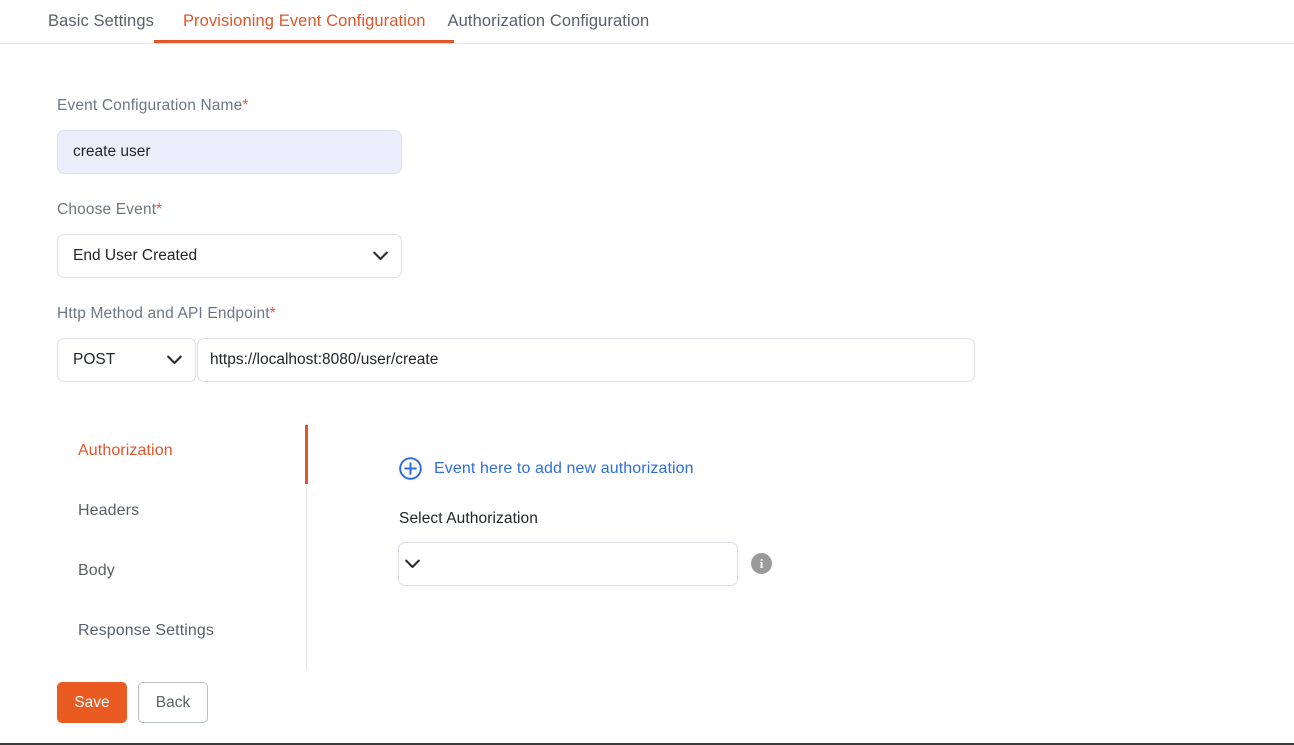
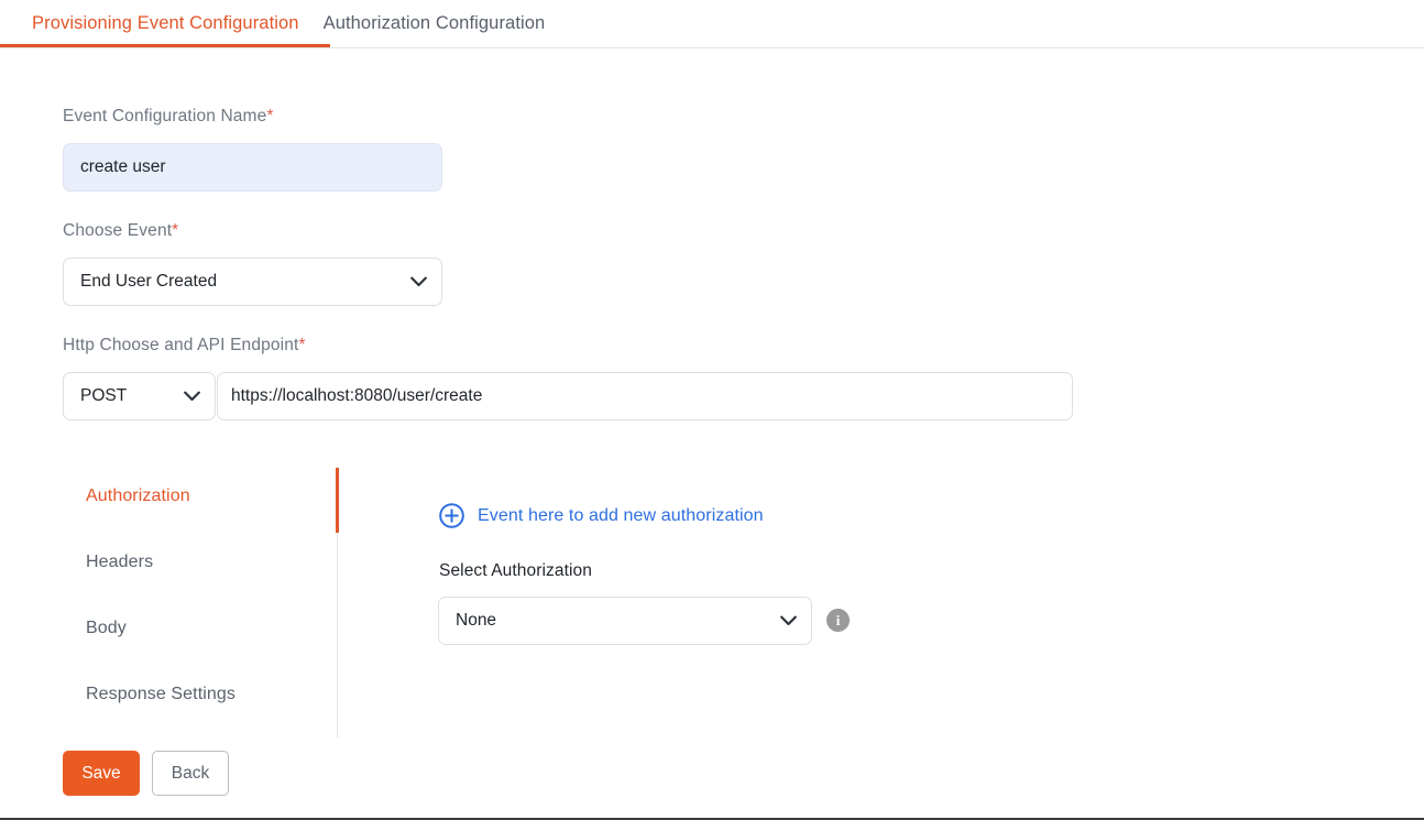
- Basic Settings
  Provisioning Event Configuration
  Authorization Configuration
  Event Configuration Name*
  create user
  Choose Event*
  End User Created
- Http Method and API Endpoint*
+ Http Choose and API Endpoint*
  POST
  https://localhost:8080/user/create
  Authorization
  Headers
  Body
  Response Settings
  Event here to add new authorization
  Select Authorization
+ None
  i
  Save
  Back
